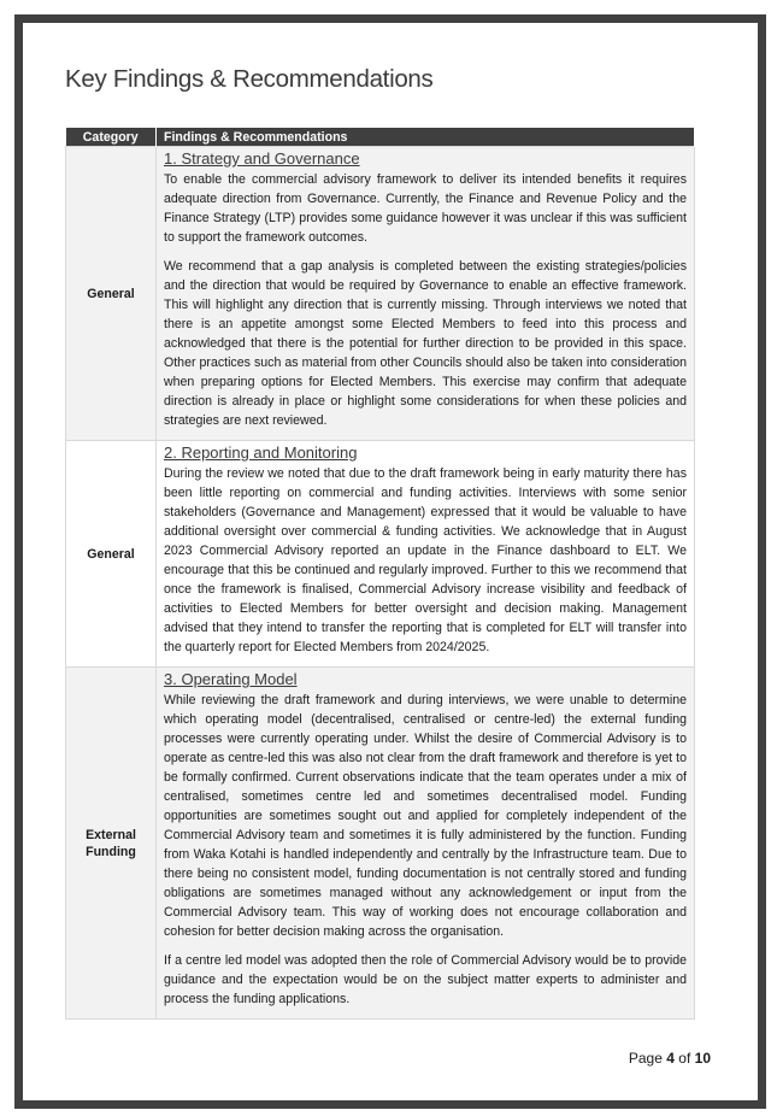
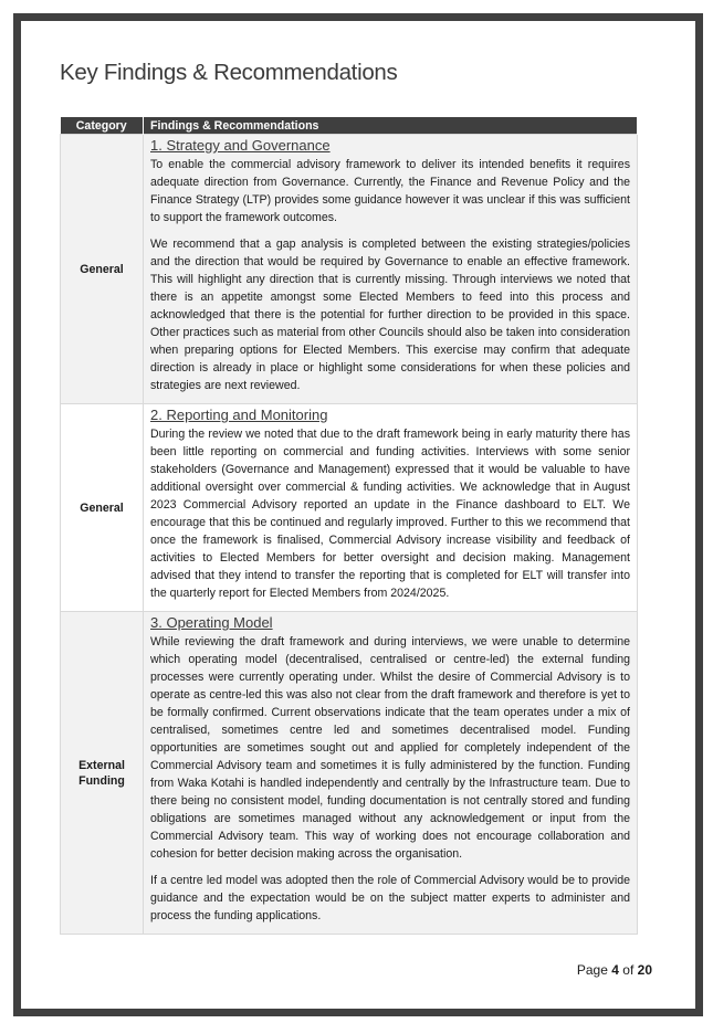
  Key Findings & Recommendations
  Category	Findings & Recommendations
  General	1. Strategy and Governance To enable the commercial advisory framework to deliver its intended benefits it requires adequate direction from Governance. Currently, the Finance and Revenue Policy and the Finance Strategy (LTP) provides some guidance however it was unclear if this was sufficient to support the framework outcomes. We recommend that a gap analysis is completed between the existing strategies/policies and the direction that would be required by Governance to enable an effective framework. This will highlight any direction that is currently missing. Through interviews we noted that there is an appetite amongst some Elected Members to feed into this process and acknowledged that there is the potential for further direction to be provided in this space. Other practices such as material from other Councils should also be taken into consideration when preparing options for Elected Members. This exercise may confirm that adequate direction is already in place or highlight some considerations for when these policies and strategies are next reviewed.
  General	2. Reporting and Monitoring During the review we noted that due to the draft framework being in early maturity there has been little reporting on commercial and funding activities. Interviews with some senior stakeholders (Governance and Management) expressed that it would be valuable to have additional oversight over commercial & funding activities. We acknowledge that in August 2023 Commercial Advisory reported an update in the Finance dashboard to ELT. We encourage that this be continued and regularly improved. Further to this we recommend that once the framework is finalised, Commercial Advisory increase visibility and feedback of activities to Elected Members for better oversight and decision making. Management advised that they intend to transfer the reporting that is completed for ELT will transfer into the quarterly report for Elected Members from 2024/2025.
  External Funding	3. Operating Model While reviewing the draft framework and during interviews, we were unable to determine which operating model (decentralised, centralised or centre-led) the external funding processes were currently operating under. Whilst the desire of Commercial Advisory is to operate as centre-led this was also not clear from the draft framework and therefore is yet to be formally confirmed. Current observations indicate that the team operates under a mix of centralised, sometimes centre led and sometimes decentralised model. Funding opportunities are sometimes sought out and applied for completely independent of the Commercial Advisory team and sometimes it is fully administered by the function. Funding from Waka Kotahi is handled independently and centrally by the Infrastructure team. Due to there being no consistent model, funding documentation is not centrally stored and funding obligations are sometimes managed without any acknowledgement or input from the Commercial Advisory team. This way of working does not encourage collaboration and cohesion for better decision making across the organisation. If a centre led model was adopted then the role of Commercial Advisory would be to provide guidance and the expectation would be on the subject matter experts to administer and process the funding applications.
- Page 4 of 10
+ Page 4 of 20
